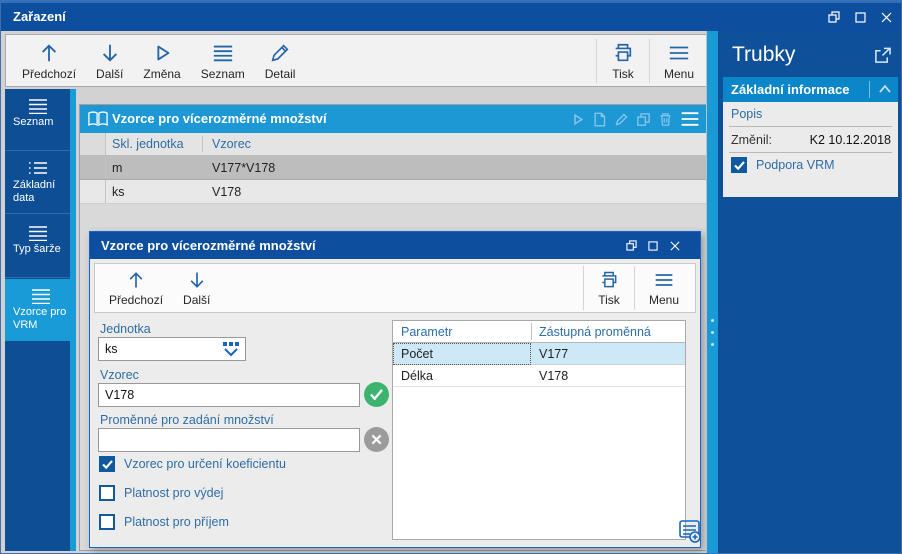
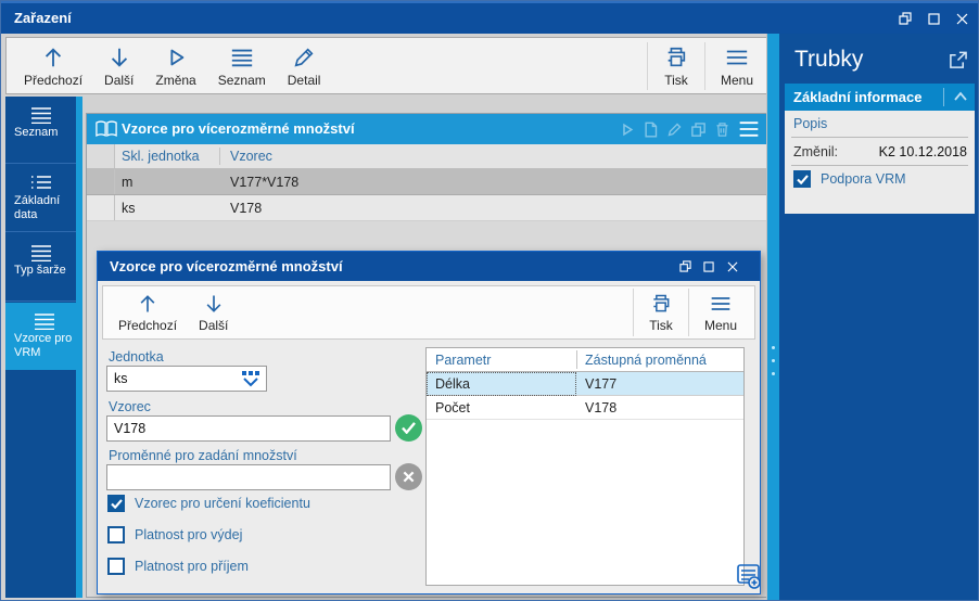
  Zařazení
  Předchozí
  Další
  Změna
  Seznam
  Detail
  Tisk
  Menu
  Seznam
  Základní data
  Typ šarže
  Vzorce pro VRM
  Vzorce pro vícerozměrné množství
  Skl. jednotka
  Vzorec
  m
  V177*V178
  ks
  V178
  Vzorce pro vícerozměrné množství
  Předchozí
  Další
  Tisk
  Menu
  Jednotka
  ks
  Vzorec
  V178
  Proměnné pro zadání množství
  Vzorec pro určení koeficientu
  Platnost pro výdej
  Platnost pro příjem
  Parametr
  Zástupná proměnná
- Počet
+ Délka
  V177
- Délka
+ Počet
  V178
  Trubky
  Základní informace
  Popis
  Změnil:
  K2 10.12.2018
  Podpora VRM
